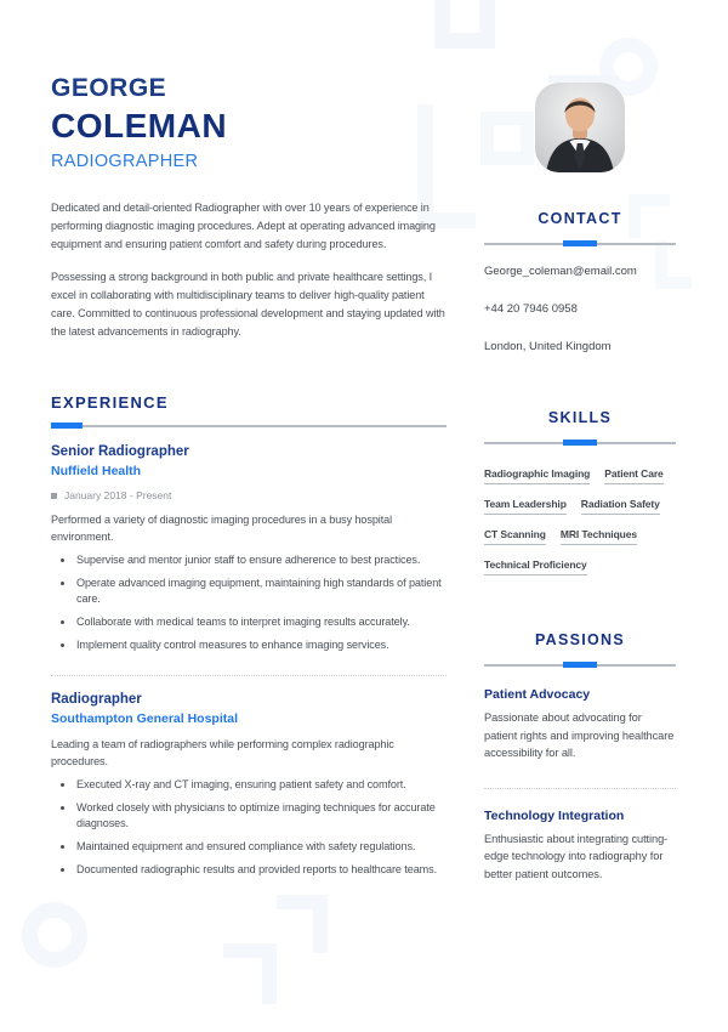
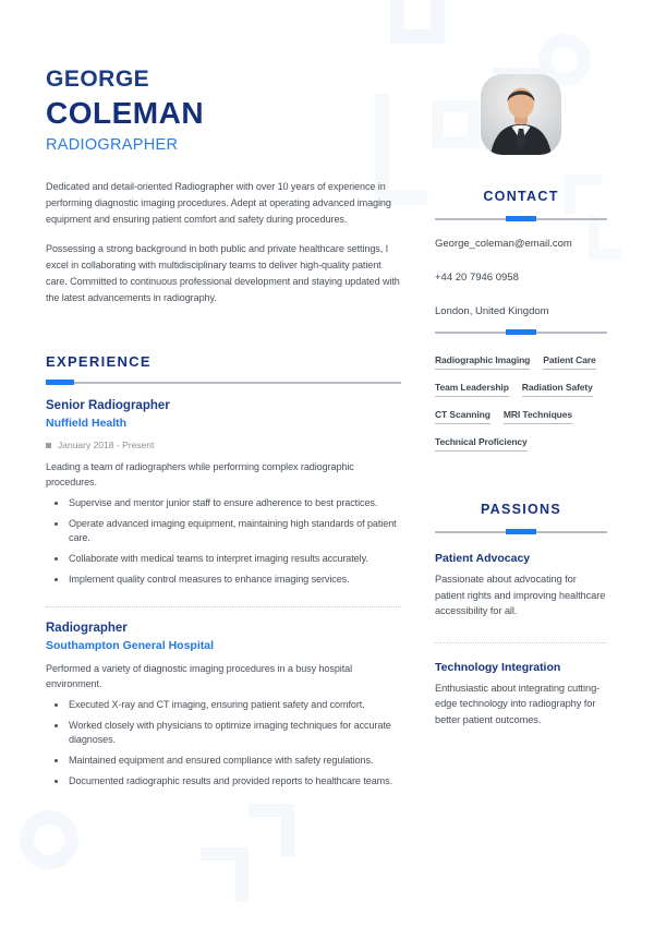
  GEORGE
  COLEMAN
  RADIOGRAPHER
  Dedicated and detail-oriented Radiographer with over 10 years of experience in performing diagnostic imaging procedures. Adept at operating advanced imaging equipment and ensuring patient comfort and safety during procedures.
  Possessing a strong background in both public and private healthcare settings, I excel in collaborating with multidisciplinary teams to deliver high-quality patient care. Committed to continuous professional development and staying updated with the latest advancements in radiography.
  EXPERIENCE
  Senior Radiographer
  Nuffield Health
  January 2018 - Present
- Performed a variety of diagnostic imaging procedures in a busy hospital environment.
+ Leading a team of radiographers while performing complex radiographic procedures.
  Supervise and mentor junior staff to ensure adherence to best practices.
  Operate advanced imaging equipment, maintaining high standards of patient care.
  Collaborate with medical teams to interpret imaging results accurately.
  Implement quality control measures to enhance imaging services.
  Radiographer
  Southampton General Hospital
- Leading a team of radiographers while performing complex radiographic procedures.
+ Performed a variety of diagnostic imaging procedures in a busy hospital environment.
  Executed X-ray and CT imaging, ensuring patient safety and comfort.
  Worked closely with physicians to optimize imaging techniques for accurate diagnoses.
  Maintained equipment and ensured compliance with safety regulations.
  Documented radiographic results and provided reports to healthcare teams.
  CONTACT
  George_coleman@email.com
  +44 20 7946 0958
  London, United Kingdom
- SKILLS
  Radiographic Imaging
  Patient Care
  Team Leadership
  Radiation Safety
  CT Scanning
  MRI Techniques
  Technical Proficiency
  PASSIONS
  Patient Advocacy
  Passionate about advocating for patient rights and improving healthcare accessibility for all.
  Technology Integration
  Enthusiastic about integrating cutting-edge technology into radiography for better patient outcomes.
